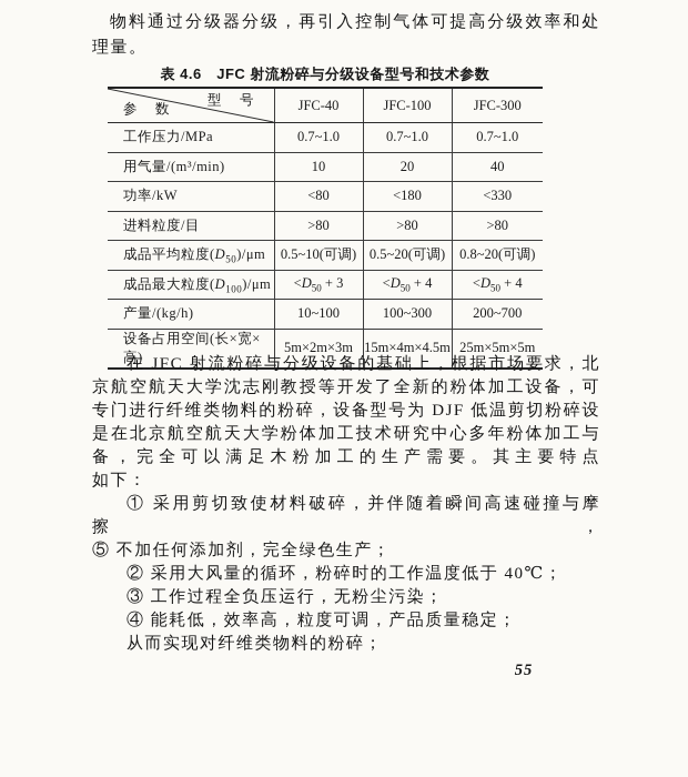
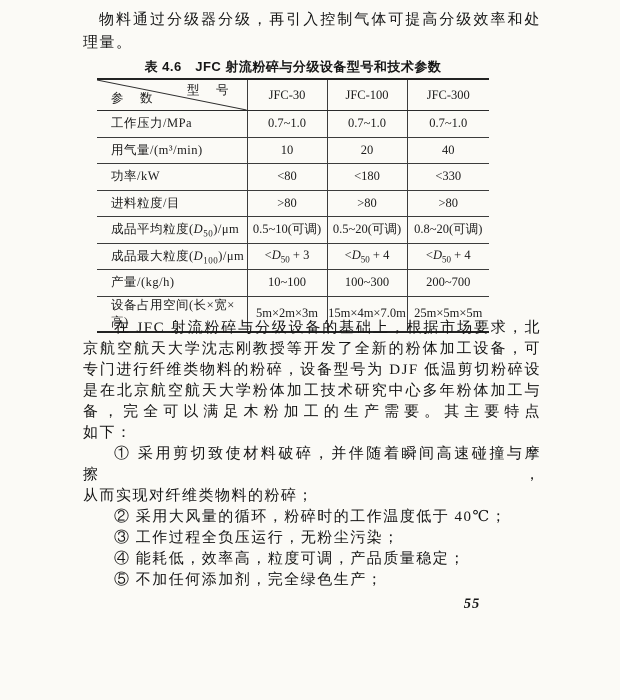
  物料通过分级器分级，再引入控制气体可提高分级效率和处
  理量。
  表 4.6 JFC 射流粉碎与分级设备型号和技术参数
- 型 号 参 数	JFC-40	JFC-100	JFC-300
+ 型 号 参 数	JFC-30	JFC-100	JFC-300
  工作压力/MPa	0.7~1.0	0.7~1.0	0.7~1.0
  用气量/(m³/min)	10	20	40
  功率/kW	<80	<180	<330
  进料粒度/目	>80	>80	>80
  成品平均粒度(D50)/μm	0.5~10(可调)	0.5~20(可调)	0.8~20(可调)
  成品最大粒度(D100)/μm	<D50 + 3	<D50 + 4	<D50 + 4
  产量/(kg/h)	10~100	100~300	200~700
- 设备占用空间(长×宽×高)	5m×2m×3m	15m×4m×4.5m	25m×5m×5m
+ 设备占用空间(长×宽×高)	5m×2m×3m	15m×4m×7.0m	25m×5m×5m
  在 JFC 射流粉碎与分级设备的基础上，根据市场要求，北
  京航空航天大学沈志刚教授等开发了全新的粉体加工设备，可
  专门进行纤维类物料的粉碎，设备型号为 DJF 低温剪切粉碎设
  是在北京航空航天大学粉体加工技术研究中心多年粉体加工与
  备，完全可以满足木粉加工的生产需要。其主要特点
  如下：
  ① 采用剪切致使材料破碎，并伴随着瞬间高速碰撞与摩擦，
- ⑤ 不加任何添加剂，完全绿色生产；
+ 从而实现对纤维类物料的粉碎；
  ② 采用大风量的循环，粉碎时的工作温度低于 40℃；
  ③ 工作过程全负压运行，无粉尘污染；
  ④ 能耗低，效率高，粒度可调，产品质量稳定；
- 从而实现对纤维类物料的粉碎；
+ ⑤ 不加任何添加剂，完全绿色生产；
  55
